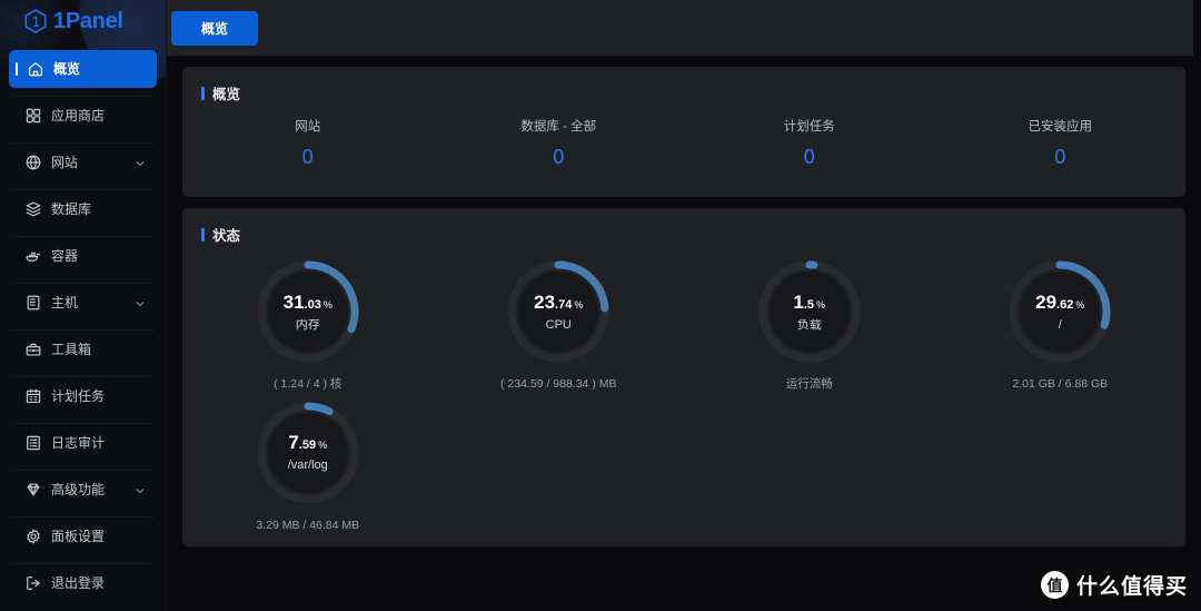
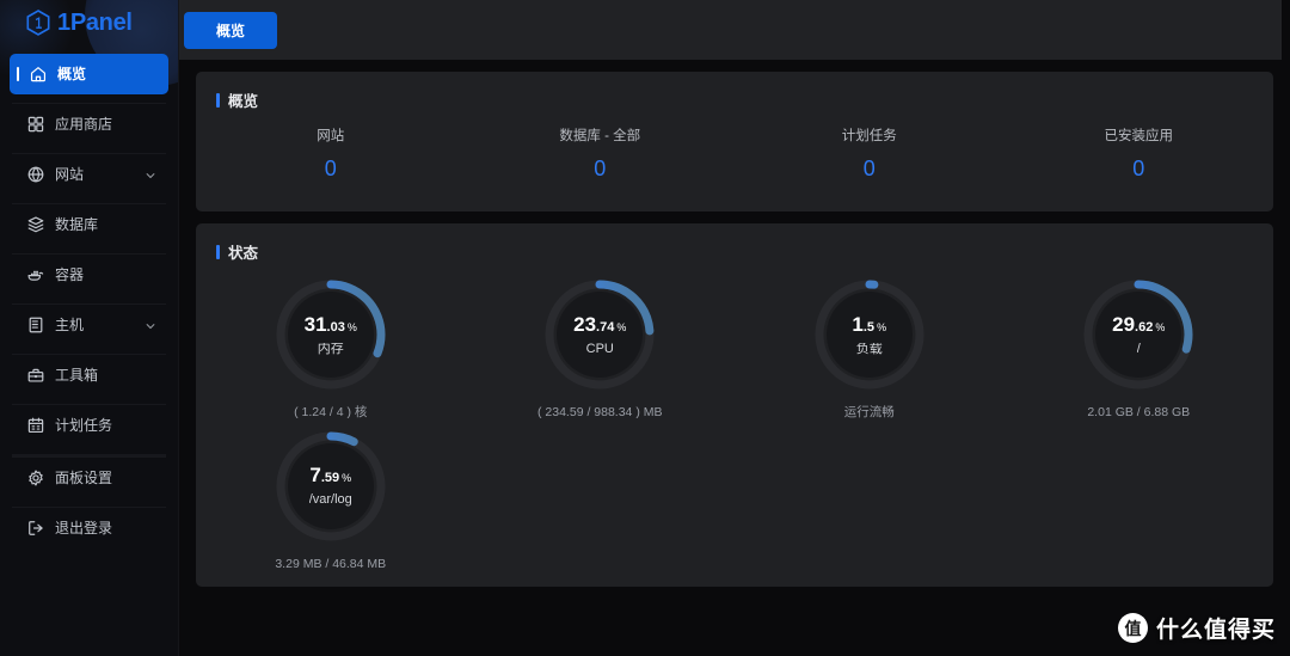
  1Panel
  概览
  应用商店
  网站
  数据库
  容器
  主机
  工具箱
  计划任务
- 日志审计
- 高级功能
  面板设置
  退出登录
  概览
  概览
  网站
  0
  数据库 - 全部
  0
  计划任务
  0
  已安装应用
  0
  状态
  31.03 %
  内存
  ( 1.24 / 4 ) 核
  23.74 %
  CPU
  ( 234.59 / 988.34 ) MB
  1.5 %
  负载
  运行流畅
  29.62 %
  /
  2.01 GB / 6.88 GB
  7.59 %
  /var/log
  3.29 MB / 46.84 MB
  值
  什么值得买
